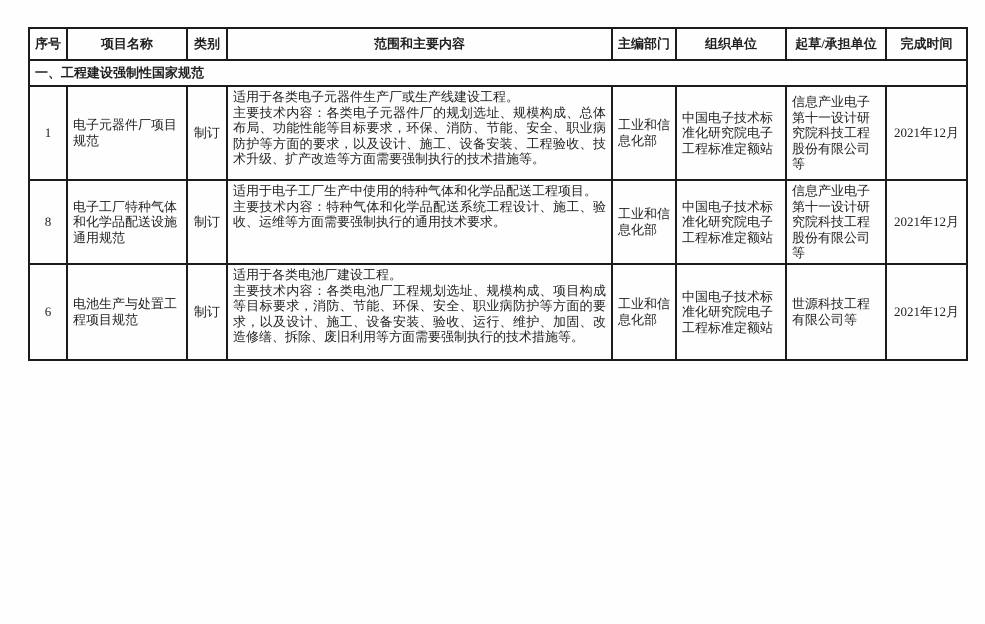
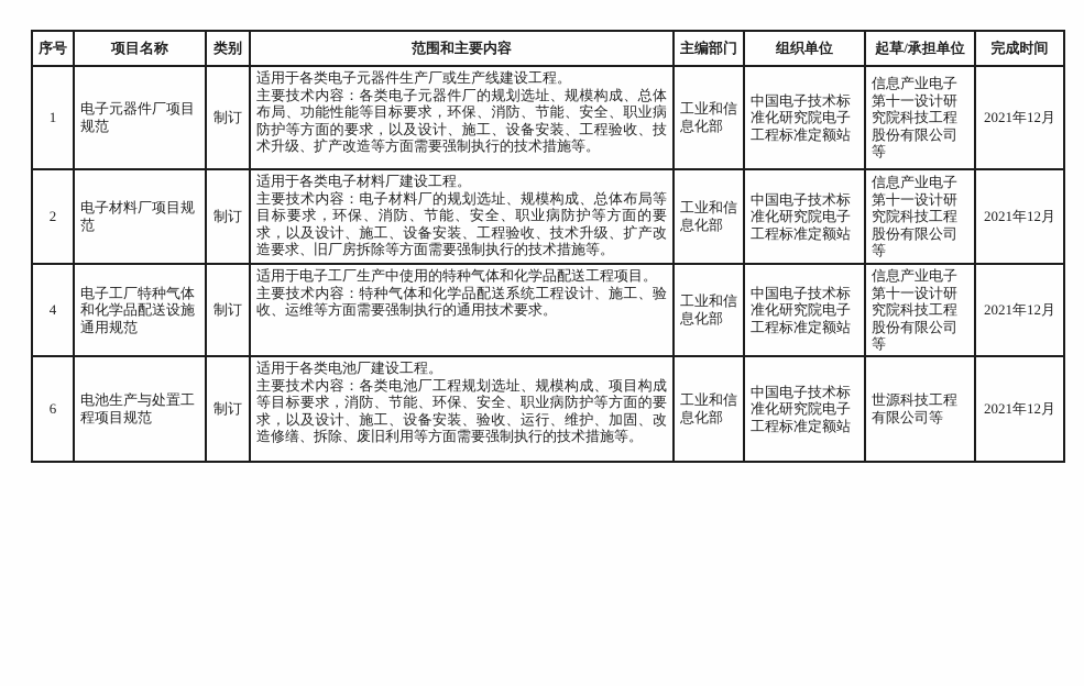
  序号	项目名称	类别	范围和主要内容	主编部门	组织单位	起草/承担单位	完成时间
- 一、工程建设强制性国家规范
  1	电子元器件厂项目规范	制订	适用于各类电子元器件生产厂或生产线建设工程。 主要技术内容：各类电子元器件厂的规划选址、规模构成、总体布局、功能性能等目标要求，环保、消防、节能、安全、职业病防护等方面的要求，以及设计、施工、设备安装、工程验收、技术升级、扩产改造等方面需要强制执行的技术措施等。	工业和信息化部	中国电子技术标准化研究院电子工程标准定额站	信息产业电子第十一设计研究院科技工程股份有限公司等	2021年12月
+ 2	电子材料厂项目规范	制订	适用于各类电子材料厂建设工程。 主要技术内容：电子材料厂的规划选址、规模构成、总体布局等目标要求，环保、消防、节能、安全、职业病防护等方面的要求，以及设计、施工、设备安装、工程验收、技术升级、扩产改造要求、旧厂房拆除等方面需要强制执行的技术措施等。	工业和信息化部	中国电子技术标准化研究院电子工程标准定额站	信息产业电子第十一设计研究院科技工程股份有限公司等	2021年12月
- 8	电子工厂特种气体和化学品配送设施通用规范	制订	适用于电子工厂生产中使用的特种气体和化学品配送工程项目。 主要技术内容：特种气体和化学品配送系统工程设计、施工、验收、运维等方面需要强制执行的通用技术要求。	工业和信息化部	中国电子技术标准化研究院电子工程标准定额站	信息产业电子第十一设计研究院科技工程股份有限公司等	2021年12月
+ 4	电子工厂特种气体和化学品配送设施通用规范	制订	适用于电子工厂生产中使用的特种气体和化学品配送工程项目。 主要技术内容：特种气体和化学品配送系统工程设计、施工、验收、运维等方面需要强制执行的通用技术要求。	工业和信息化部	中国电子技术标准化研究院电子工程标准定额站	信息产业电子第十一设计研究院科技工程股份有限公司等	2021年12月
  6	电池生产与处置工程项目规范	制订	适用于各类电池厂建设工程。 主要技术内容：各类电池厂工程规划选址、规模构成、项目构成等目标要求，消防、节能、环保、安全、职业病防护等方面的要求，以及设计、施工、设备安装、验收、运行、维护、加固、改造修缮、拆除、废旧利用等方面需要强制执行的技术措施等。	工业和信息化部	中国电子技术标准化研究院电子工程标准定额站	世源科技工程有限公司等	2021年12月
